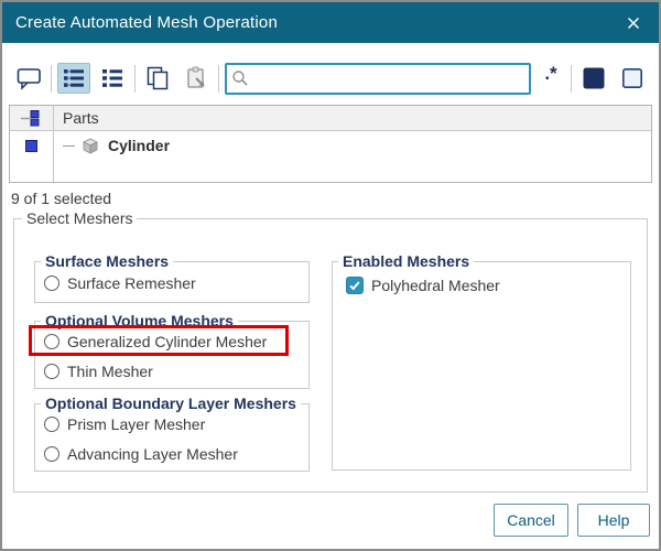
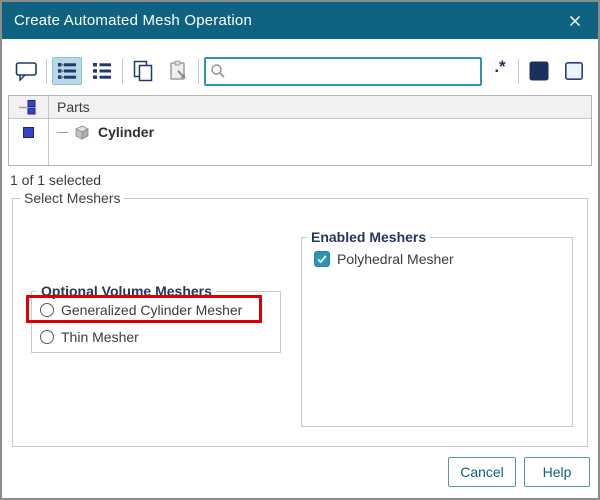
  Create Automated Mesh Operation
  .*
  Parts
  Cylinder
- 9 of 1 selected
+ 1 of 1 selected
  Select Meshers
- Surface Meshers
- Surface Remesher
  Optional Volume Meshers
  Generalized Cylinder Mesher
  Thin Mesher
- Optional Boundary Layer Meshers
- Prism Layer Mesher
- Advancing Layer Mesher
  Enabled Meshers
  Polyhedral Mesher
  Cancel
  Help
